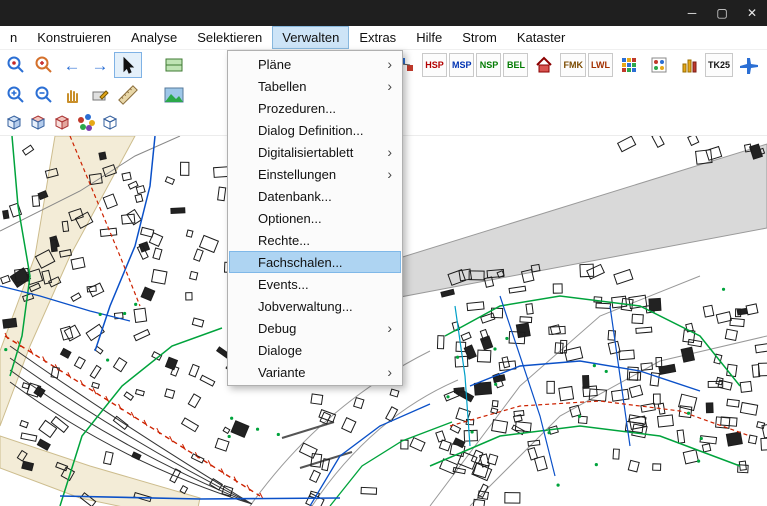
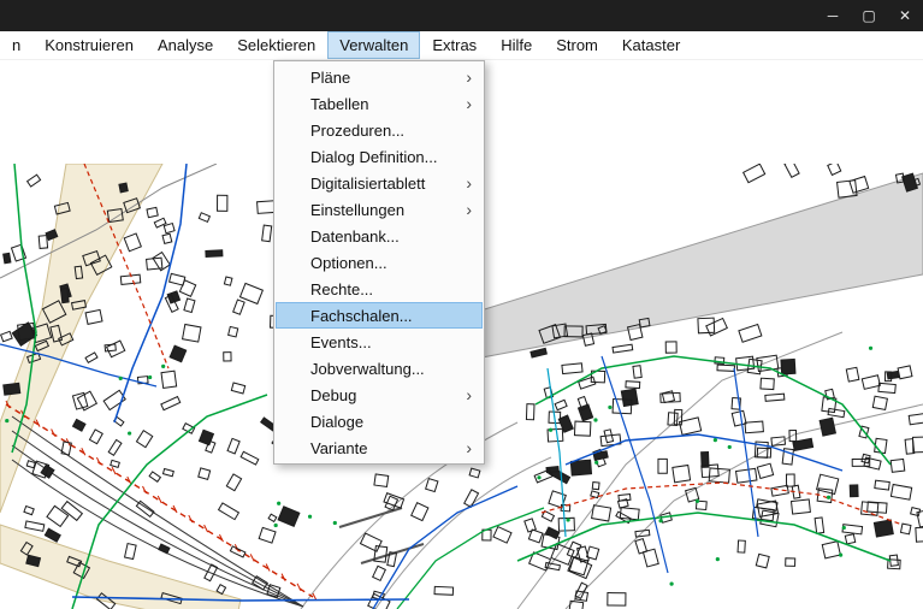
  ─
  ▢
  ✕
  n
  Konstruieren
  Analyse
  Selektieren
  Verwalten
  Extras
  Hilfe
  Strom
  Kataster
- ←
- →
- HSP
- MSP
- NSP
- BEL
- FMK
- LWL
- TK25
  Pläne
  ›
  Tabellen
  ›
  Prozeduren...
  Dialog Definition...
  Digitalisiertablett
  ›
  Einstellungen
  ›
  Datenbank...
  Optionen...
  Rechte...
  Fachschalen...
  Events...
  Jobverwaltung...
  Debug
  ›
  Dialoge
  Variante
  ›
